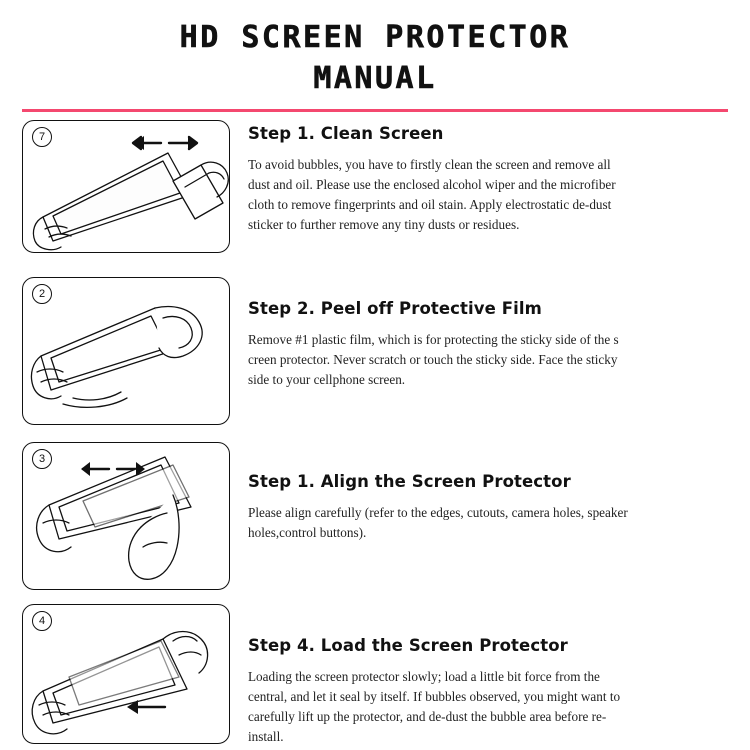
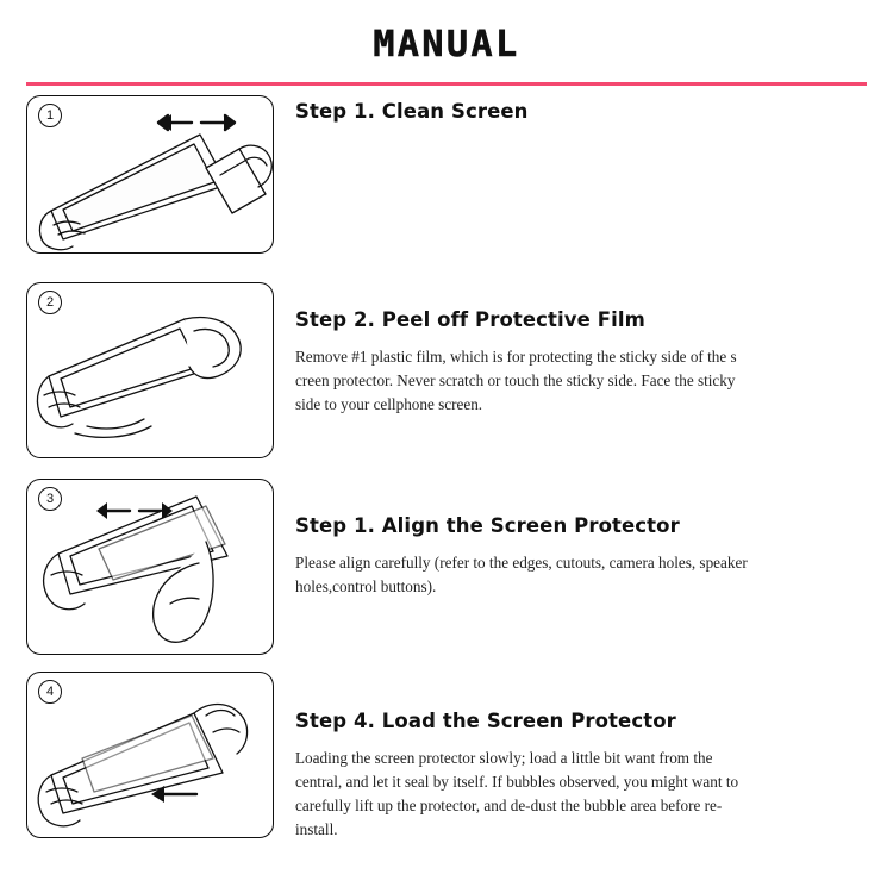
- HD SCREEN PROTECTOR
  MANUAL
- 7
+ 1
  Step 1. Clean Screen
- To avoid bubbles, you have to firstly clean the screen and remove all dust and oil. Please use the enclosed alcohol wiper and the microfiber cloth to remove fingerprints and oil stain. Apply electrostatic de-dust sticker to further remove any tiny dusts or residues.
  2
  Step 2. Peel off Protective Film
  Remove #1 plastic film, which is for protecting the sticky side of the s creen protector. Never scratch or touch the sticky side. Face the sticky side to your cellphone screen.
  3
  Step 1. Align the Screen Protector
  Please align carefully (refer to the edges, cutouts, camera holes, speaker holes,control buttons).
  4
  Step 4. Load the Screen Protector
- Loading the screen protector slowly; load a little bit force from the central, and let it seal by itself. If bubbles observed, you might want to carefully lift up the protector, and de-dust the bubble area before re-install.
+ Loading the screen protector slowly; load a little bit want from the central, and let it seal by itself. If bubbles observed, you might want to carefully lift up the protector, and de-dust the bubble area before re-install.
